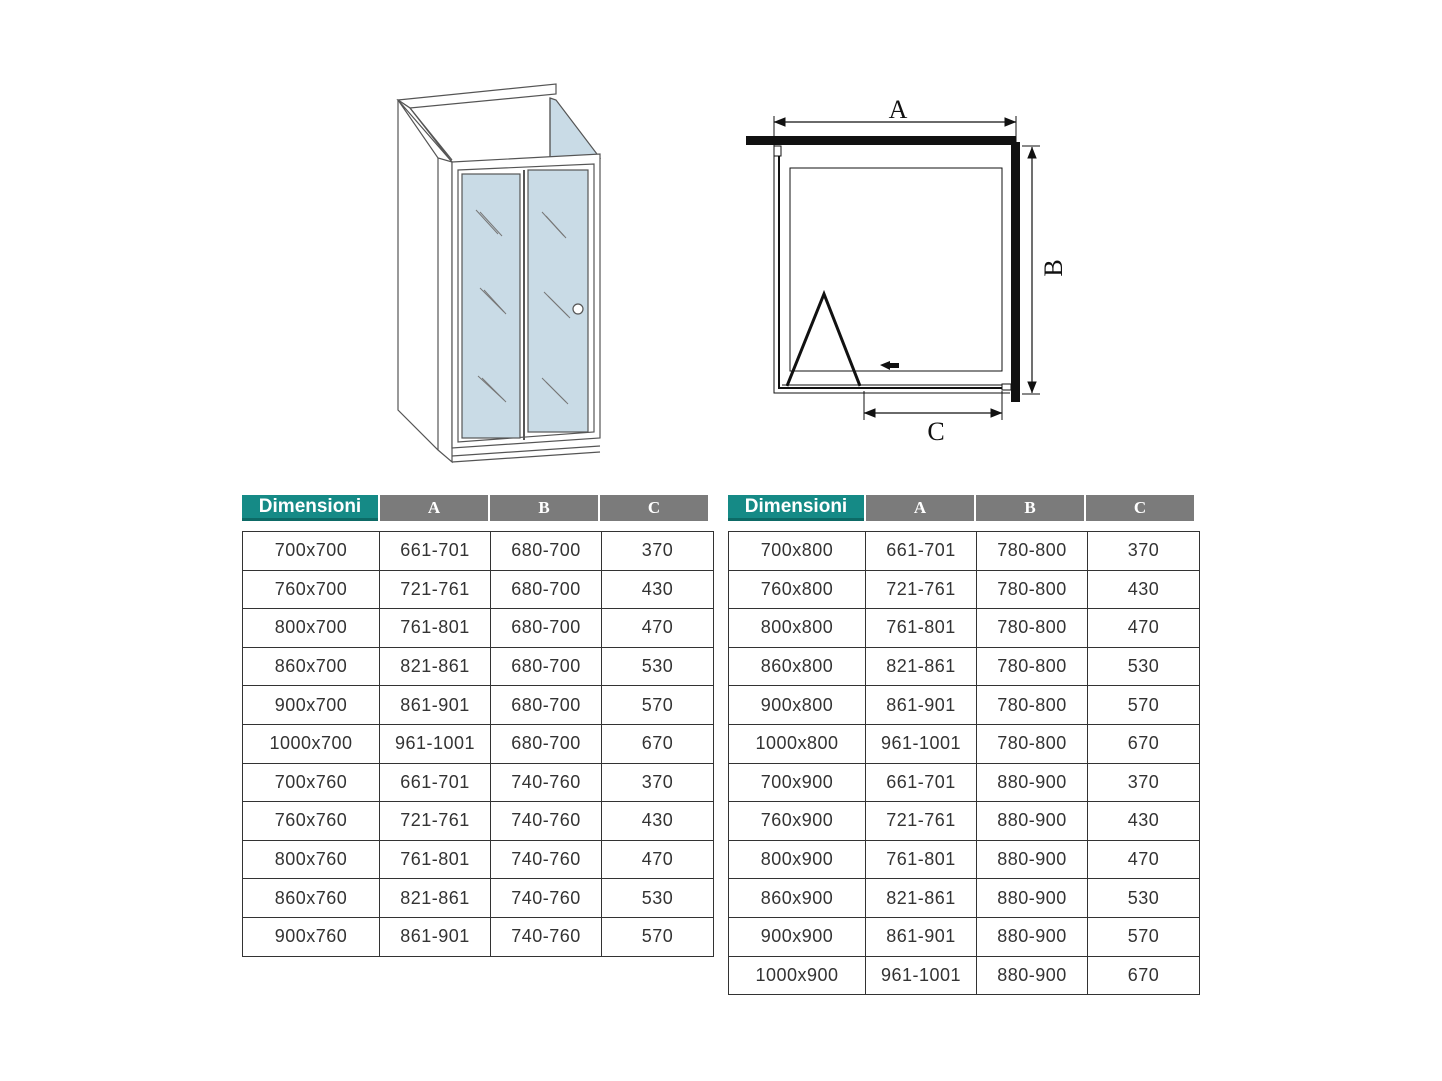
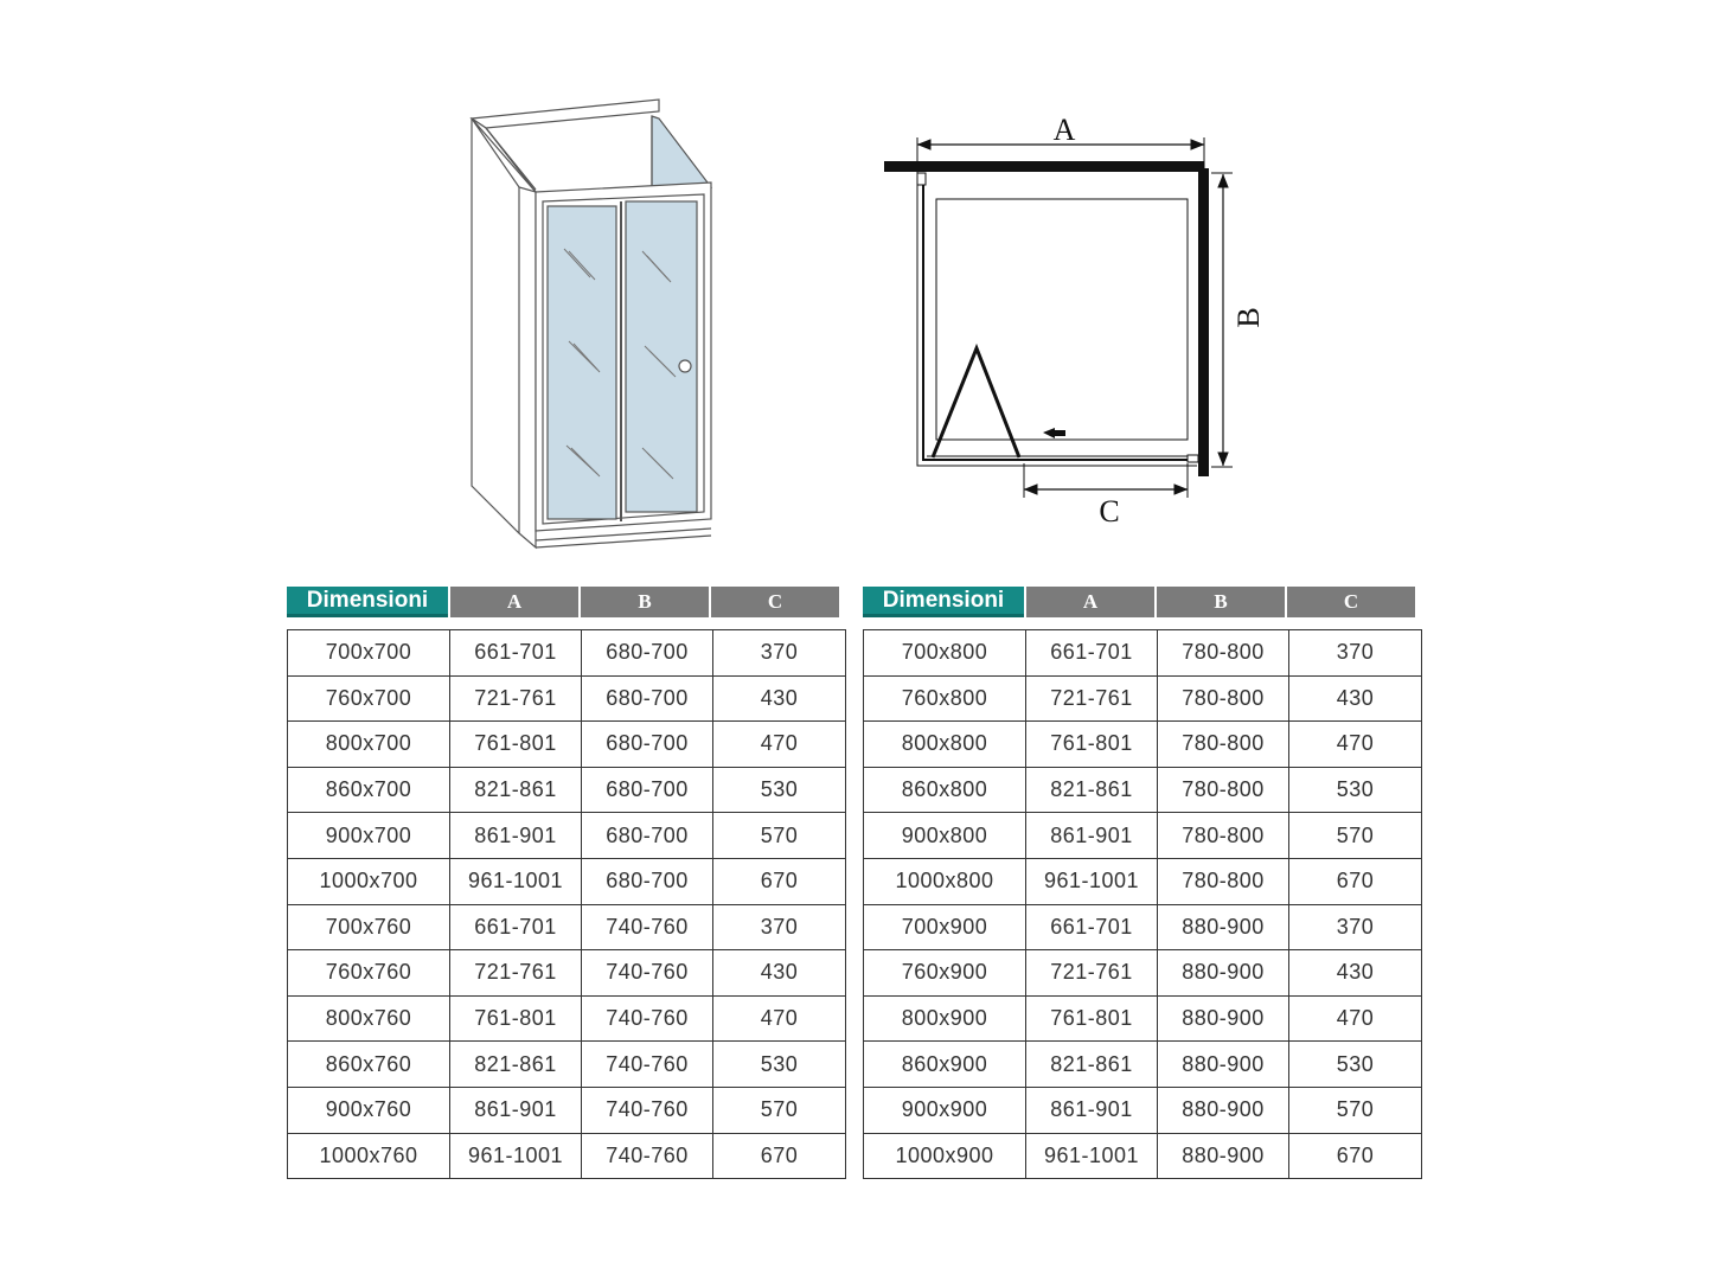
  A
  C
  Dimensioni
  A
  B
  C
  700x700	661-701	680-700	370
  760x700	721-761	680-700	430
  800x700	761-801	680-700	470
  860x700	821-861	680-700	530
  900x700	861-901	680-700	570
  1000x700	961-1001	680-700	670
  700x760	661-701	740-760	370
  760x760	721-761	740-760	430
  800x760	761-801	740-760	470
  860x760	821-861	740-760	530
  900x760	861-901	740-760	570
+ 1000x760	961-1001	740-760	670
  Dimensioni
  A
  B
  C
  700x800	661-701	780-800	370
  760x800	721-761	780-800	430
  800x800	761-801	780-800	470
  860x800	821-861	780-800	530
  900x800	861-901	780-800	570
  1000x800	961-1001	780-800	670
  700x900	661-701	880-900	370
  760x900	721-761	880-900	430
  800x900	761-801	880-900	470
  860x900	821-861	880-900	530
  900x900	861-901	880-900	570
  1000x900	961-1001	880-900	670
